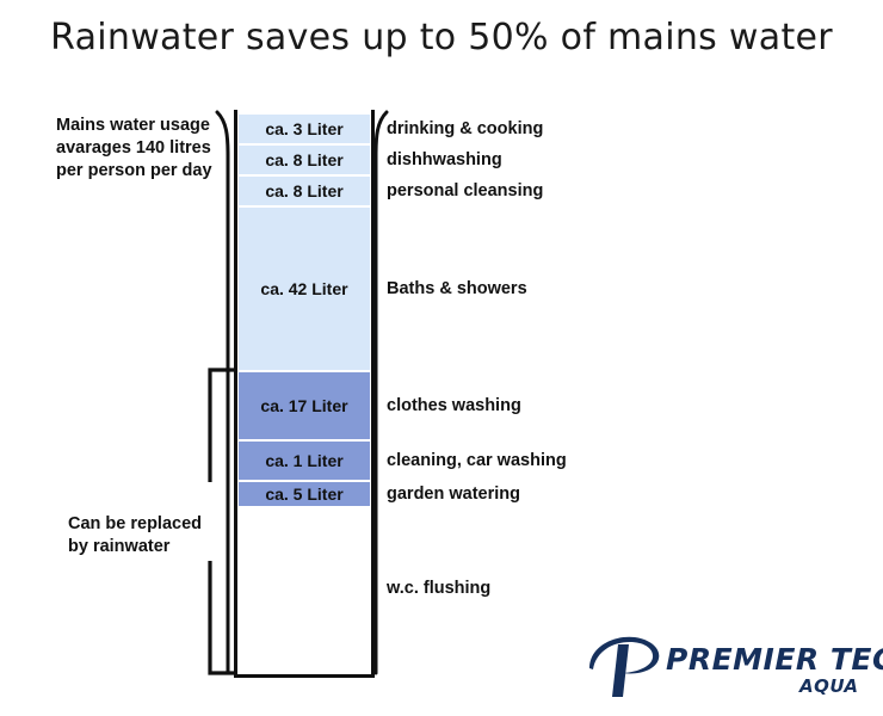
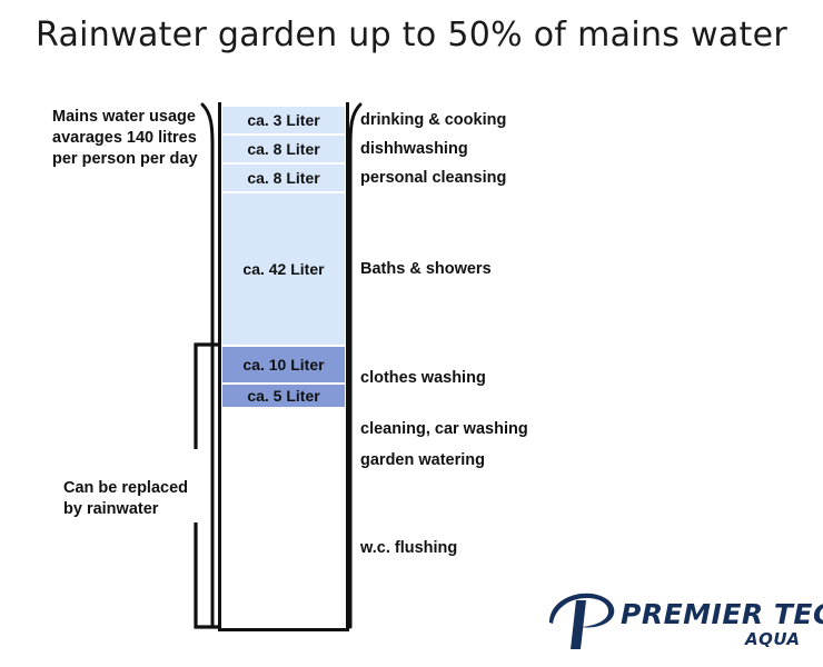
- Rainwater saves up to 50% of mains water
+ Rainwater garden up to 50% of mains water
  Mains water usage avarages 140 litres per person per day
  Can be replaced by rainwater
  ca. 3 Liter
  ca. 8 Liter
  ca. 8 Liter
  ca. 42 Liter
- ca. 17 Liter
- ca. 1 Liter
+ ca. 10 Liter
  ca. 5 Liter
  drinking & cooking
  dishhwashing
  personal cleansing
  Baths & showers
  clothes washing
  cleaning, car washing
  garden watering
  w.c. flushing
  PREMIER TE
  AQUA
